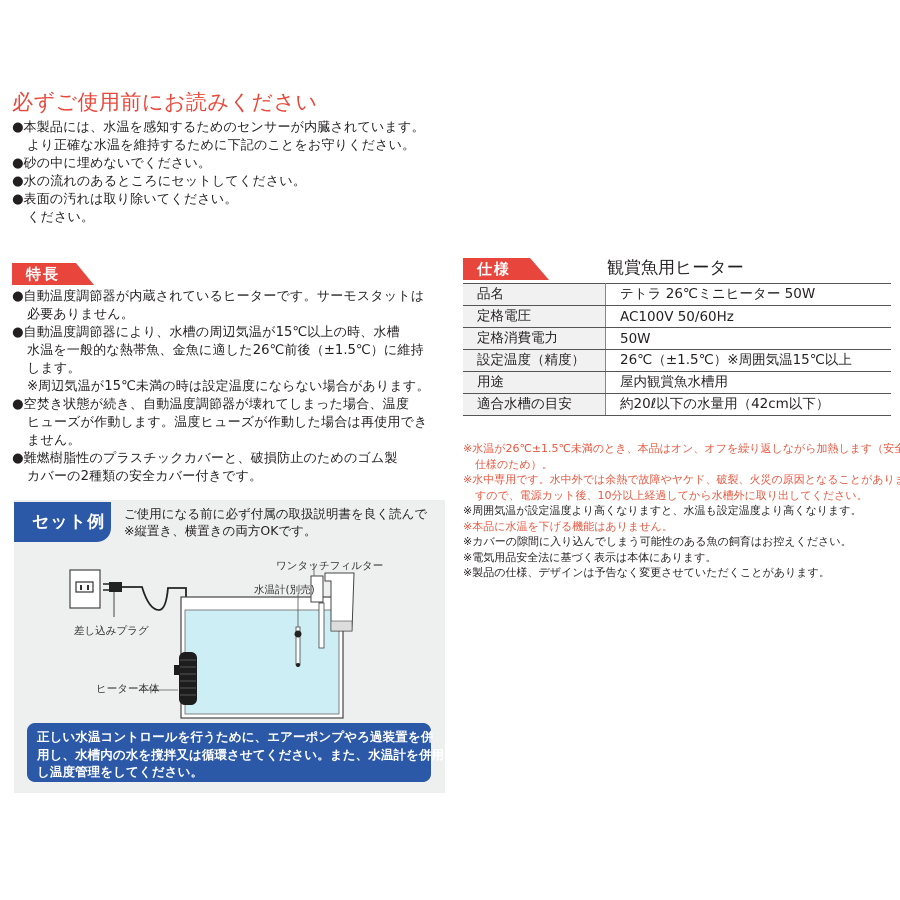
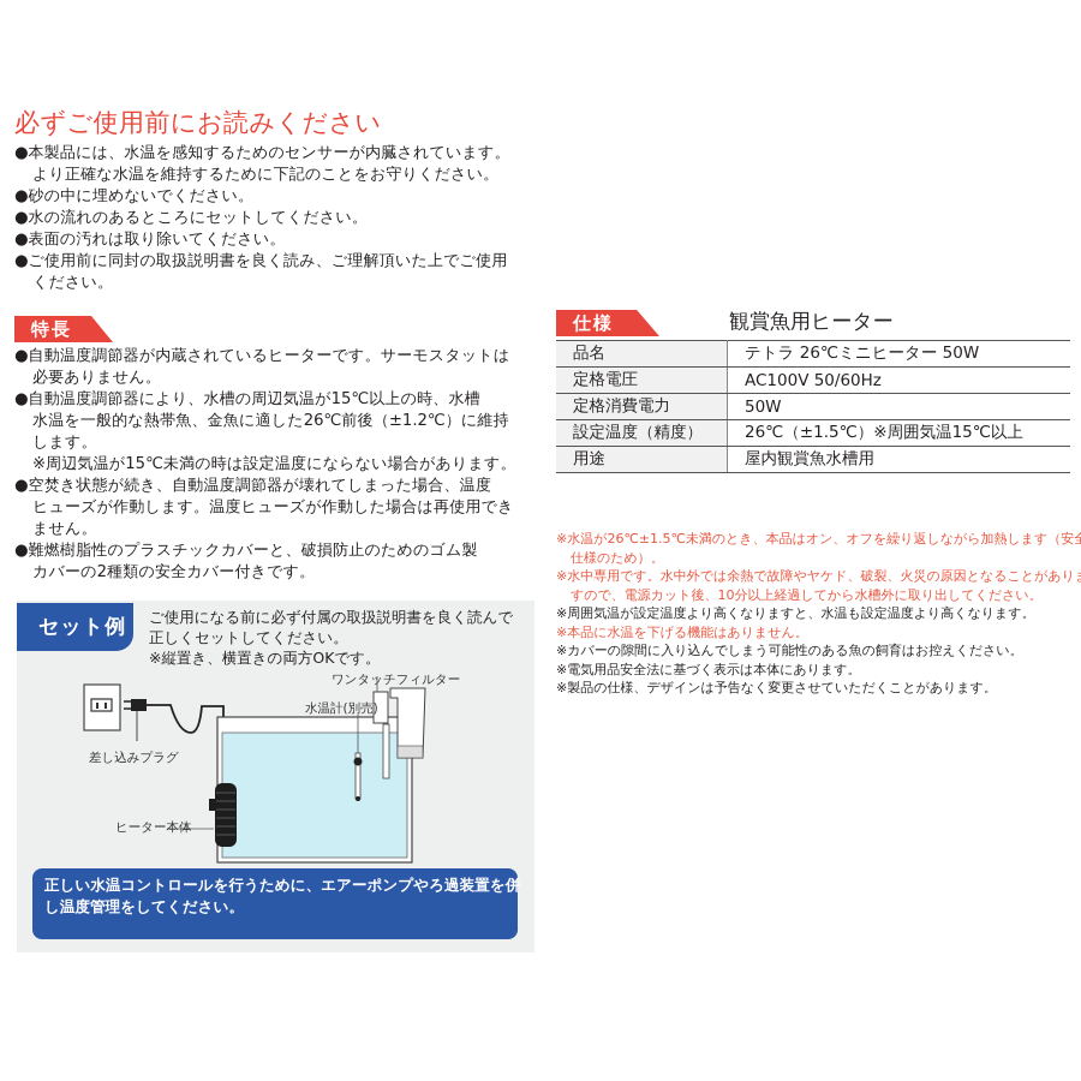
  必ずご使用前にお読みください
  ●本製品には、水温を感知するためのセンサーが内臓されています。
  より正確な水温を維持するために下記のことをお守りください。
  ●砂の中に埋めないでください。
  ●水の流れのあるところにセットしてください。
  ●表面の汚れは取り除いてください。
+ ●ご使用前に同封の取扱説明書を良く読み、ご理解頂いた上でご使用
  ください。
  特長
  ●自動温度調節器が内蔵されているヒーターです。サーモスタットは
  必要ありません。
  ●自動温度調節器により、水槽の周辺気温が15℃以上の時、水槽
- 水温を一般的な熱帯魚、金魚に適した26℃前後（±1.5℃）に維持
+ 水温を一般的な熱帯魚、金魚に適した26℃前後（±1.2℃）に維持
  します。
  ※周辺気温が15℃未満の時は設定温度にならない場合があります。
  ●空焚き状態が続き、自動温度調節器が壊れてしまった場合、温度
  ヒューズが作動します。温度ヒューズが作動した場合は再使用でき
  ません。
  ●難燃樹脂性のプラスチックカバーと、破損防止のためのゴム製
  カバーの2種類の安全カバー付きです。
  セット例
  ご使用になる前に必ず付属の取扱説明書を良く読んで
+ 正しくセットしてください。
  ※縦置き、横置きの両方OKです。
  差し込みプラグ
  ワンタッチフィルター
  水温計(別売)
  ヒーター本体
  正しい水温コントロールを行うために、エアーポンプやろ過装置を併
- 用し、水槽内の水を撹拌又は循環させてください。また、水温計を併用
  し温度管理をしてください。
  仕様
  観賞魚用ヒーター
  品名	テトラ 26℃ミニヒーター 50W
  定格電圧	AC100V 50/60Hz
  定格消費電力	50W
  設定温度（精度）	26℃（±1.5℃）※周囲気温15℃以上
  用途	屋内観賞魚水槽用
- 適合水槽の目安	約20ℓ以下の水量用（42cm以下）
  ※水温が26℃±1.5℃未満のとき、本品はオン、オフを繰り返しながら加熱します（安
  仕様のため）。
  ※水中専用です。水中外では余熱で故障やヤケド、破裂、火災の原因となることがあり
  すので、電源カット後、10分以上経過してから水槽外に取り出してください。
  ※周囲気温が設定温度より高くなりますと、水温も設定温度より高くなります。
  ※本品に水温を下げる機能はありません。
  ※カバーの隙間に入り込んでしまう可能性のある魚の飼育はお控えください。
  ※電気用品安全法に基づく表示は本体にあります。
  ※製品の仕様、デザインは予告なく変更させていただくことがあります。
